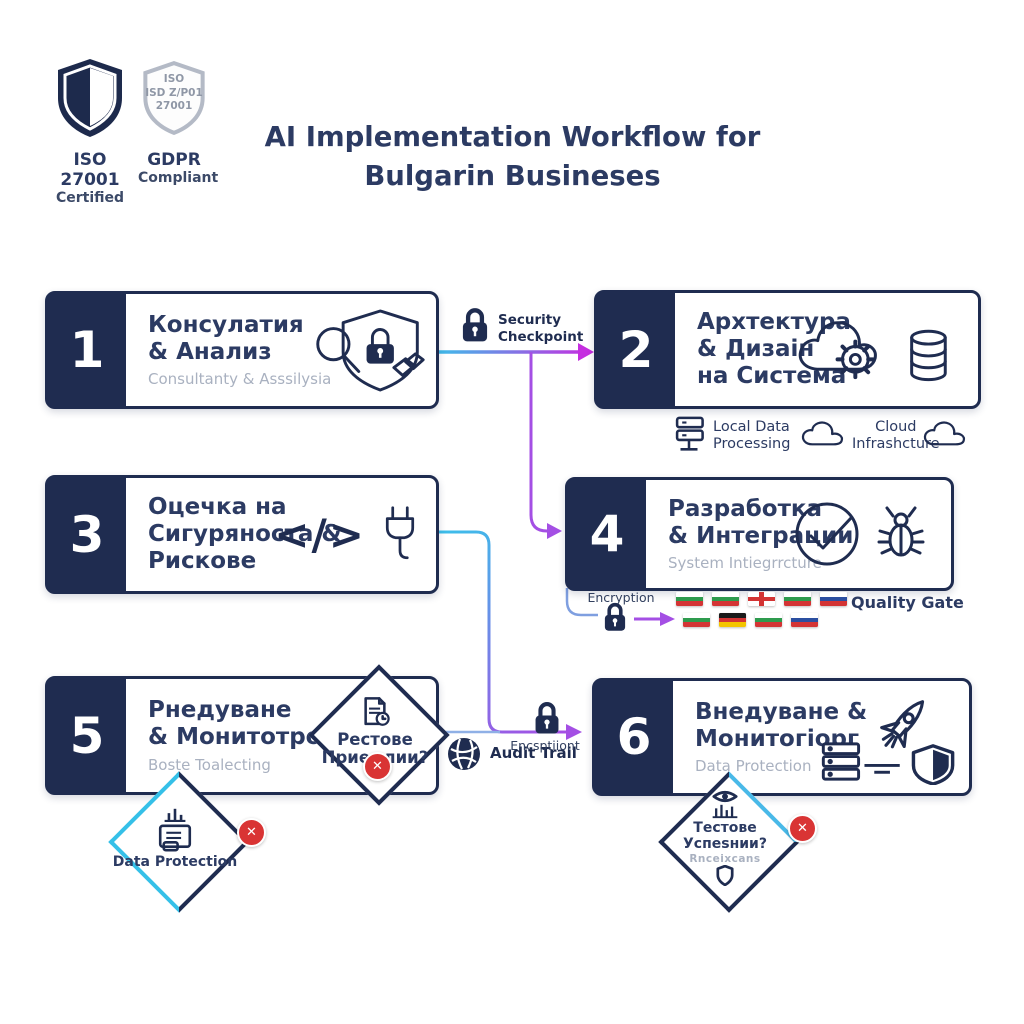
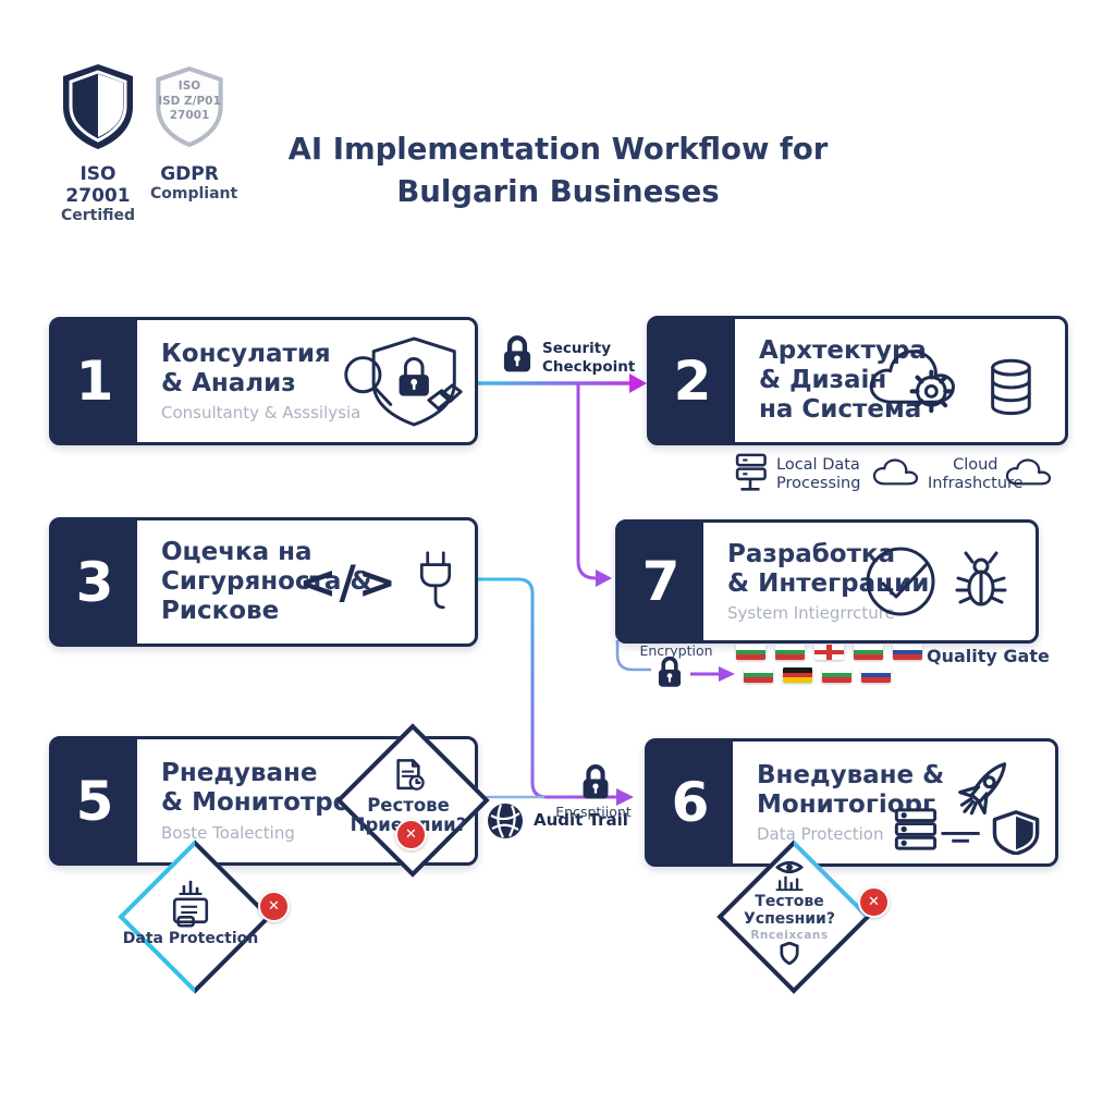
  ISO 27001
  Certified
  ISO
  ISD Z/P01
  27001
  GDPR
  Compliant
  AI Implementation Workflow for
  Bulgarin Busineses
  1
  Консулатия
  & Анализ
  Consultanty & Asssilysia
  Security
  Checkpoint
  2
  Архтектур
  & Дизаін
  на Система
  Local Data
  Processing
  Cloud
  Infrashctur
  3
  Оцечка на
  Сигуряноста &
  Рискове
  </>
- 4
+ 7
  Разработка
  & Интегрции
  System Intiegrrctur
  Encryption
  Quality Gate
  5
  Рнедуване
  & Монитотр
  Boste Toalecting
  Рестове
  ✕
  Audit Trail
  Encsptiiont
  6
  Внедуване &
  Монитогіорг
  Data Protection
  Data Protection
  ✕
  Тестове Успеsнии?
  Rnceixcans
  ✕
